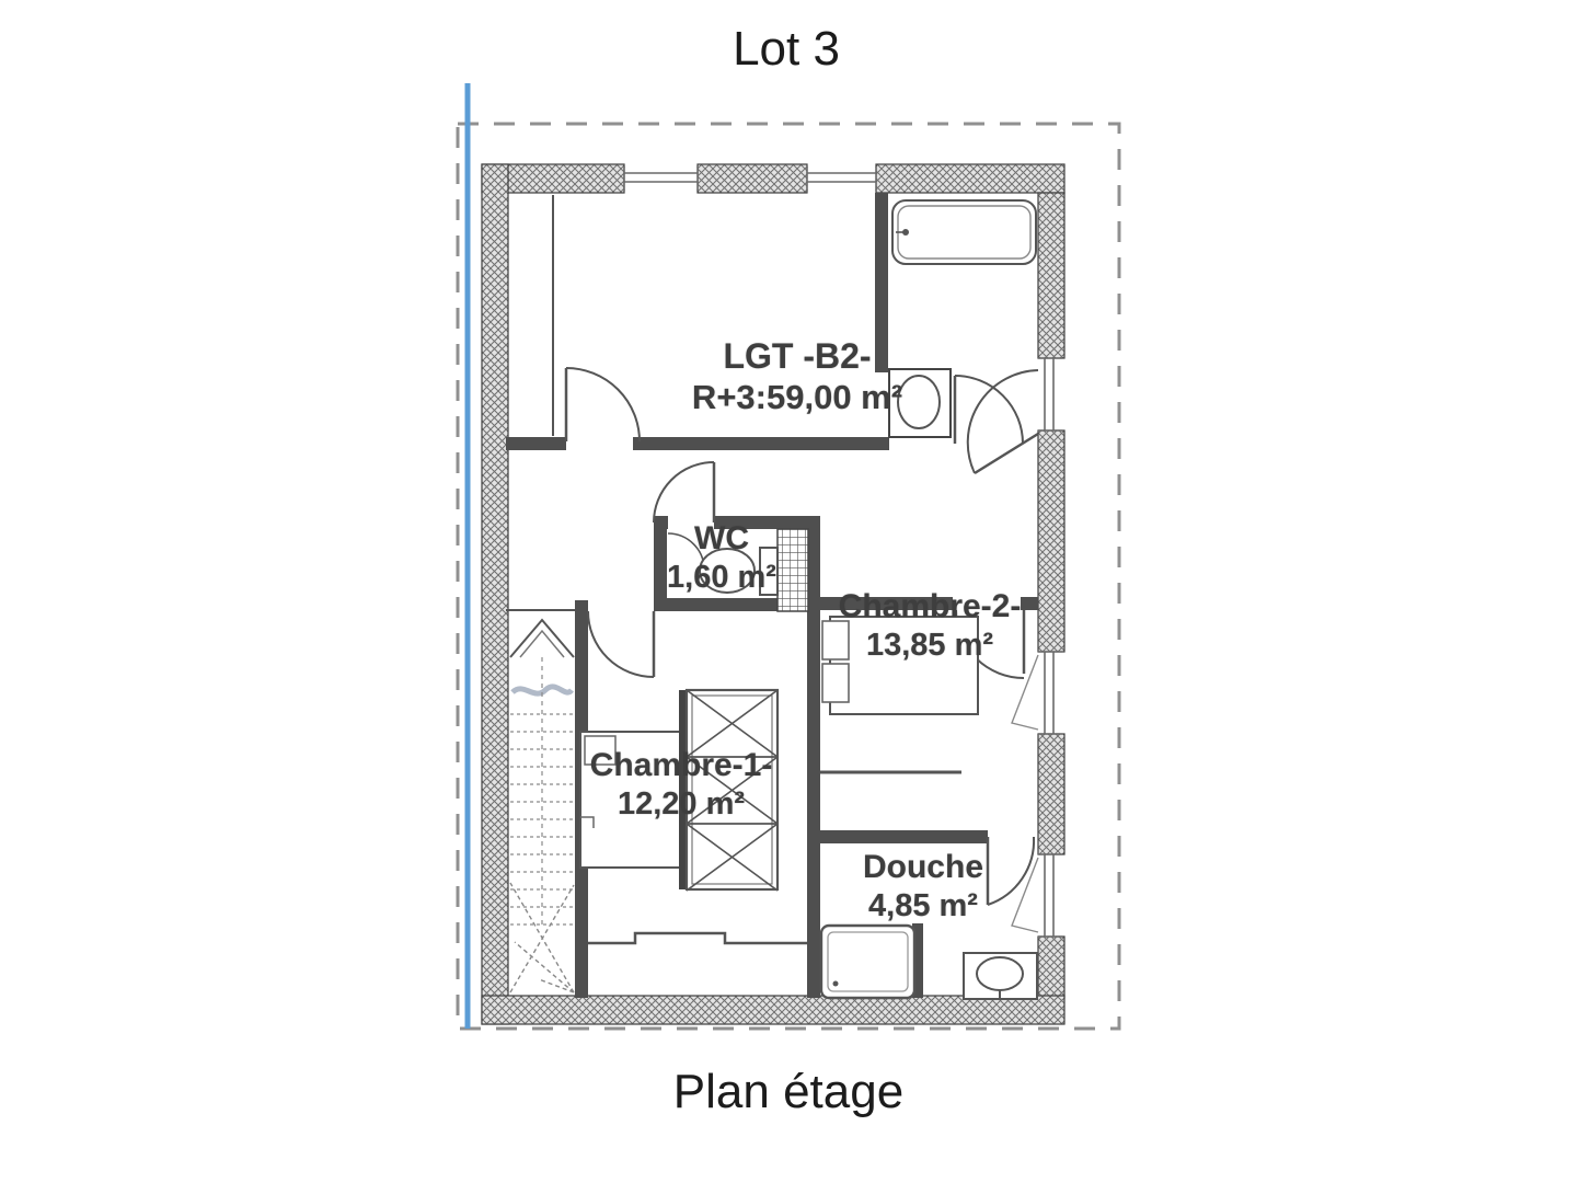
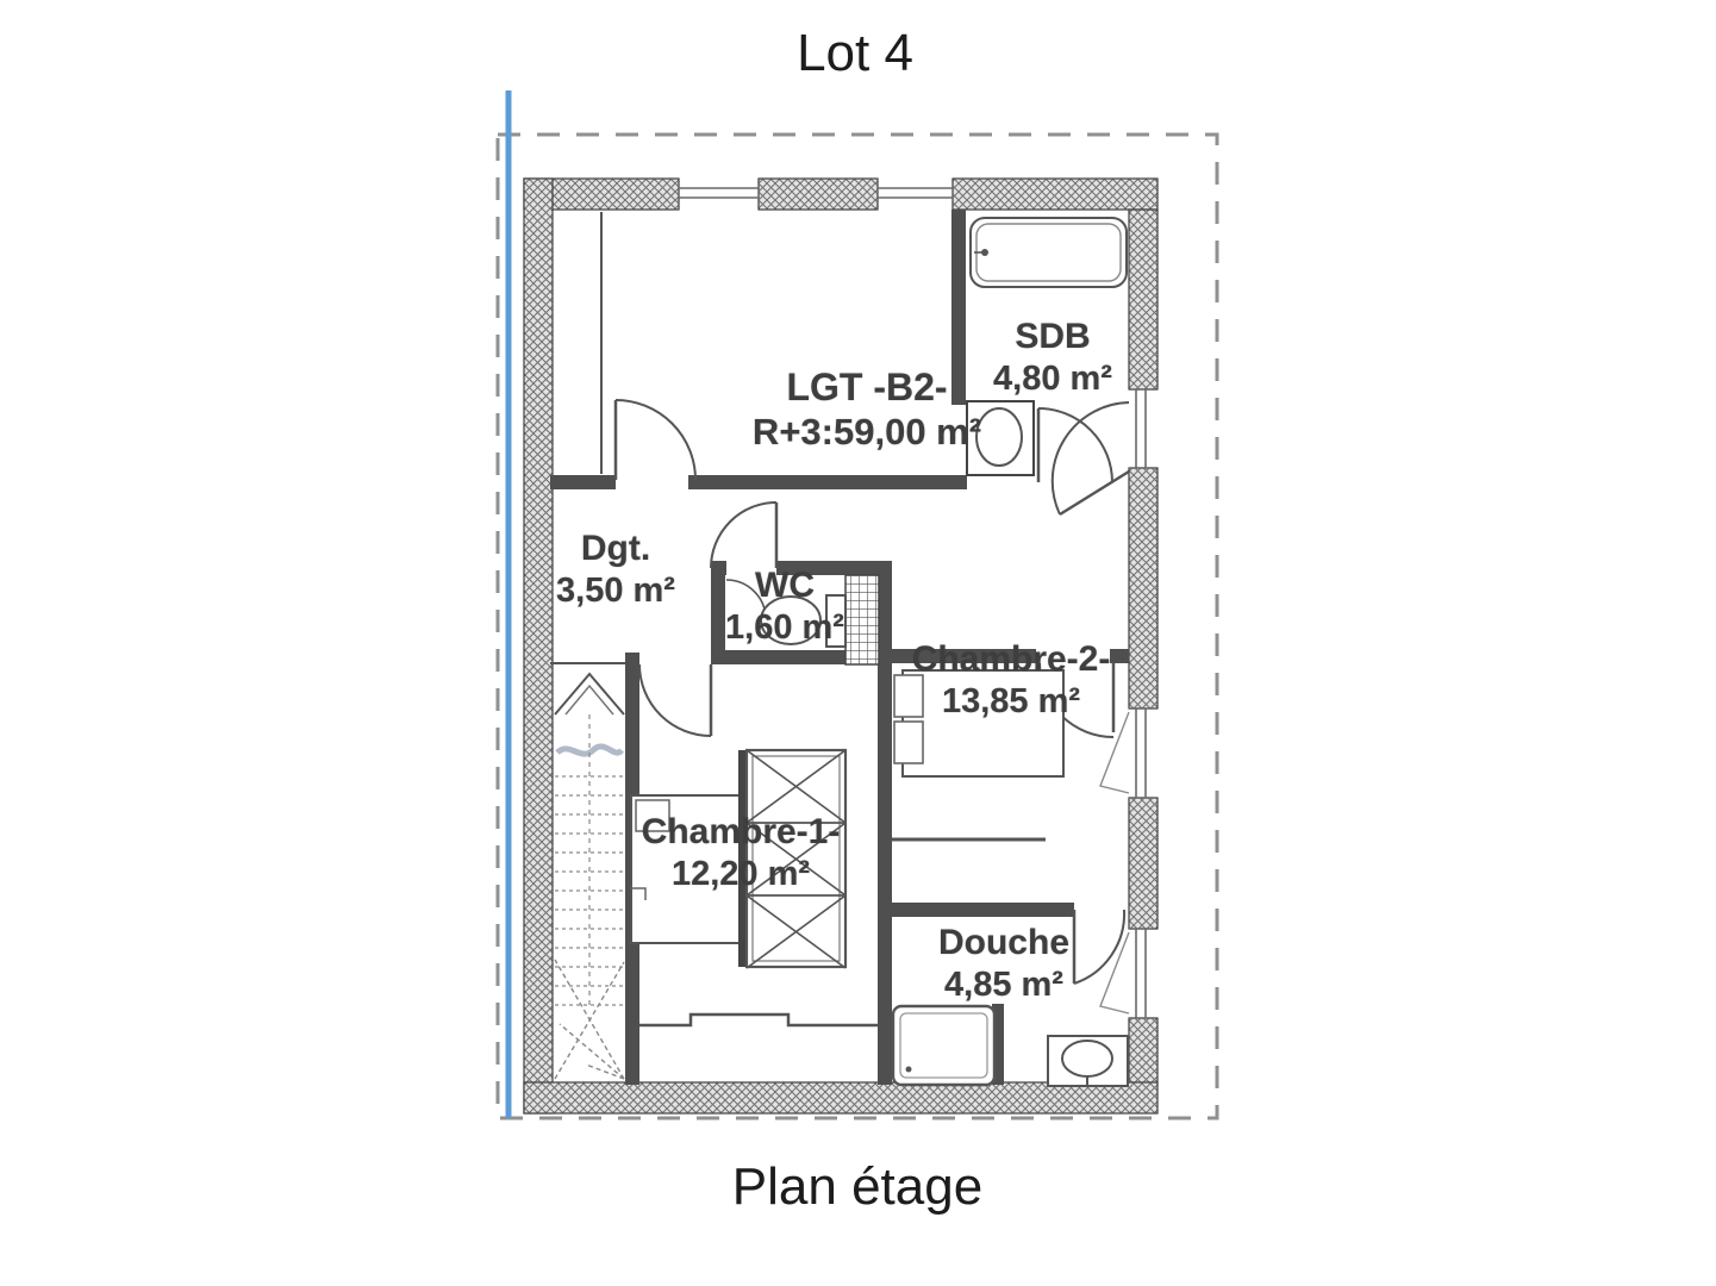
- Lot 3
+ Lot 4
  LGT -B2-
  R+3:59,00 m²
+ SDB
+ 4,80 m²
+ Dgt.
+ 3,50 m²
  WC
  1,60 m²
  Chambre-2-
  13,85 m²
  Chambre-1-
  12,20 m²
  Douche
  4,85 m²
  Plan étage
